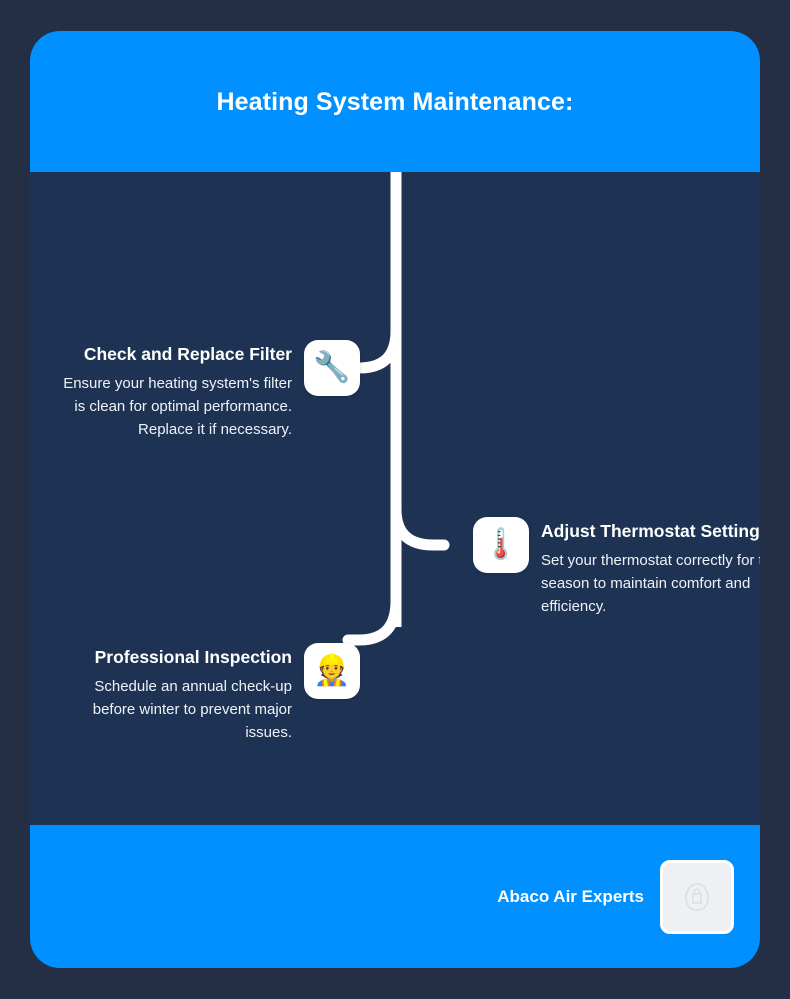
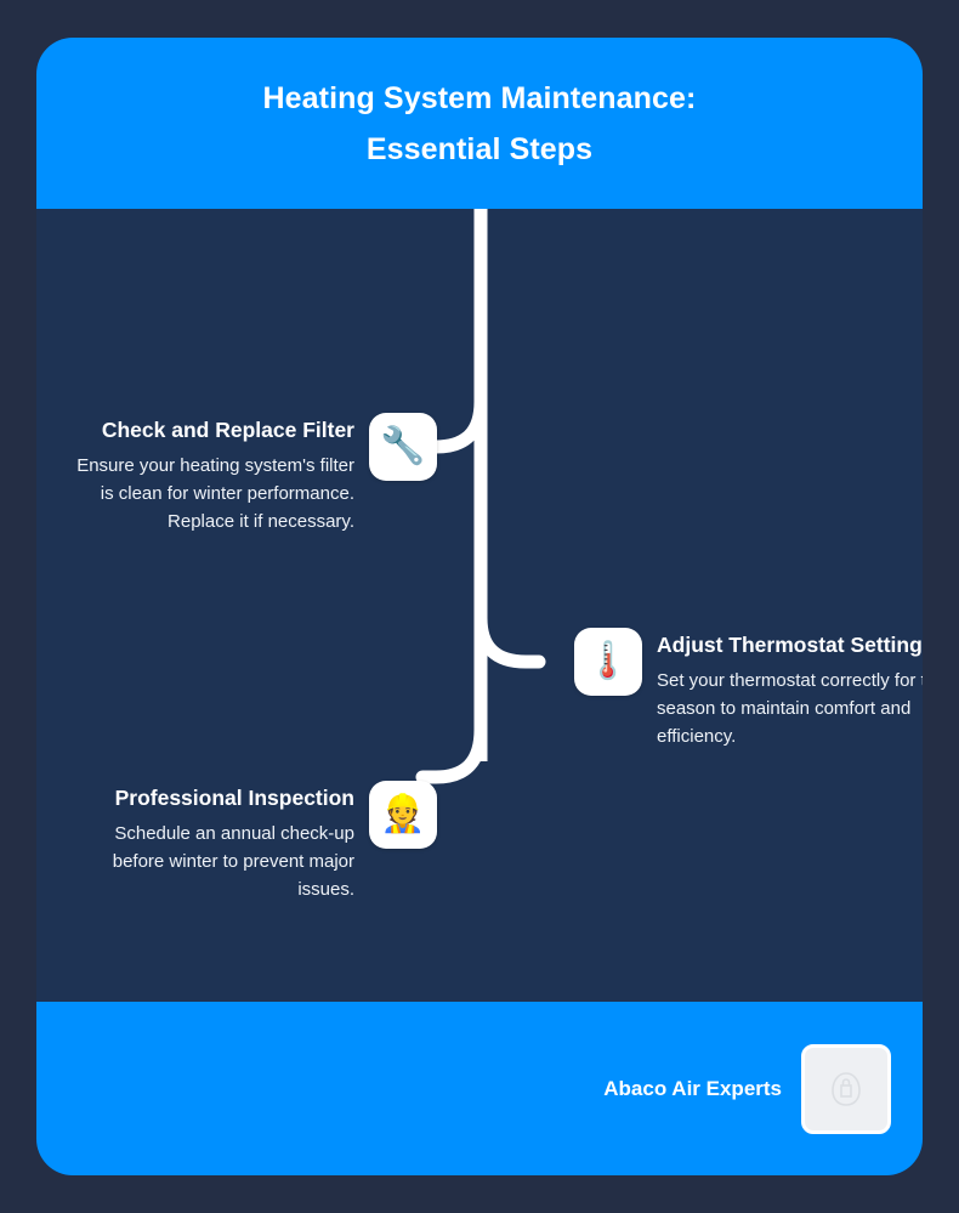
  Heating System Maintenance:
+ Essential Steps
  Check and Replace Filter
- Ensure your heating system's filter is clean for optimal performance. Replace it if necessary.
+ Ensure your heating system's filter is clean for winter performance. Replace it if necessary.
  🔧
  🌡️
  Adjust Thermostat Setting
  Set your thermostat correctly for season to maintain comfort and efficiency.
  Professional Inspection
  Schedule an annual check-up before winter to prevent major issues.
  👷
  Abaco Air Experts
